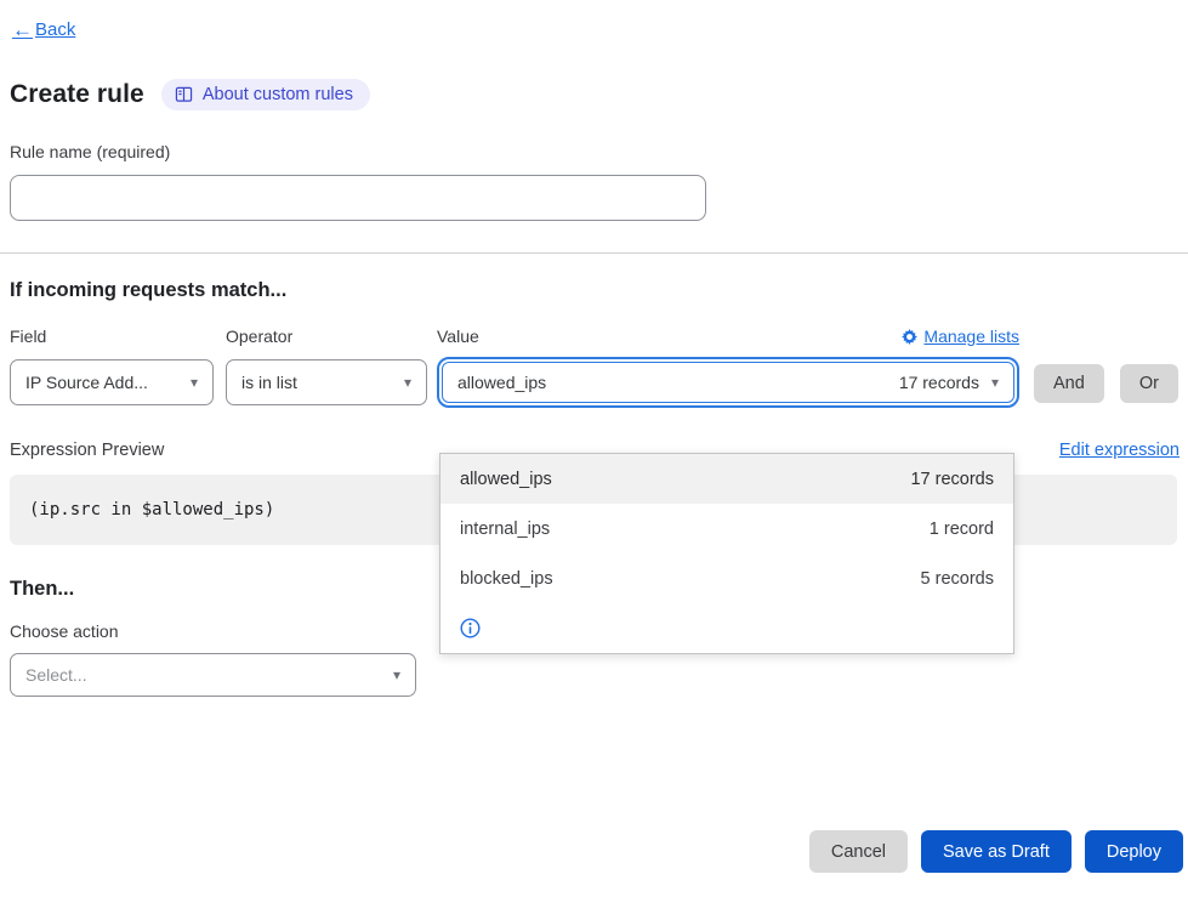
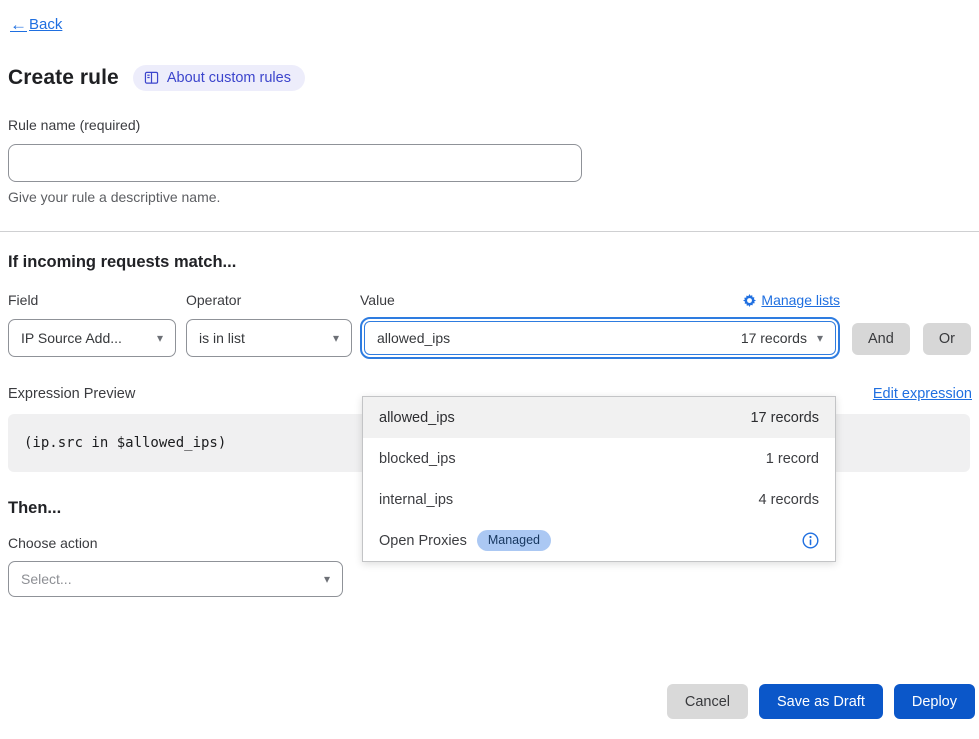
  ←
  Back
  Create rule
  About custom rules
  Rule name (required)
+ Give your rule a descriptive name.
  If incoming requests match...
  Field
  IP Source Add...
  ▾
  Operator
  is in list
  ▾
  Value
  Manage lists
  allowed_ips
  17 records
  ▾
  allowed_ips
  17 records
- internal_ips
+ blocked_ips
  1 record
- blocked_ips
+ internal_ips
- 5 records
+ 4 records
+ Open Proxies
+ Managed
  And
  Or
  Expression Preview
  Edit expression
  (ip.src in $allowed_ips)
  Then...
  Choose action
  Select...
  ▾
  Cancel
  Save as Draft
  Deploy
